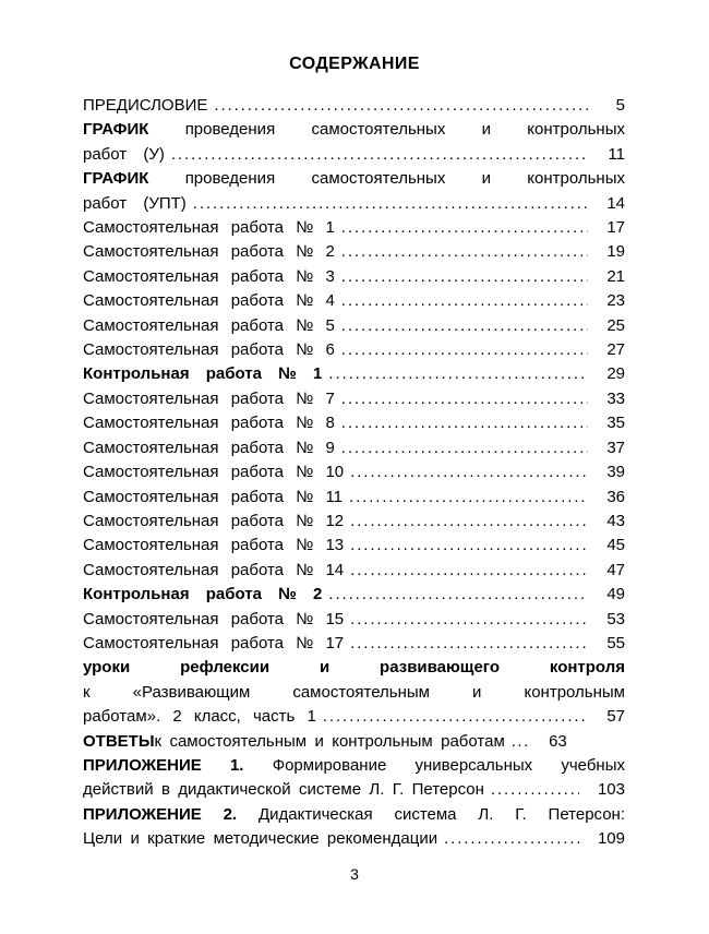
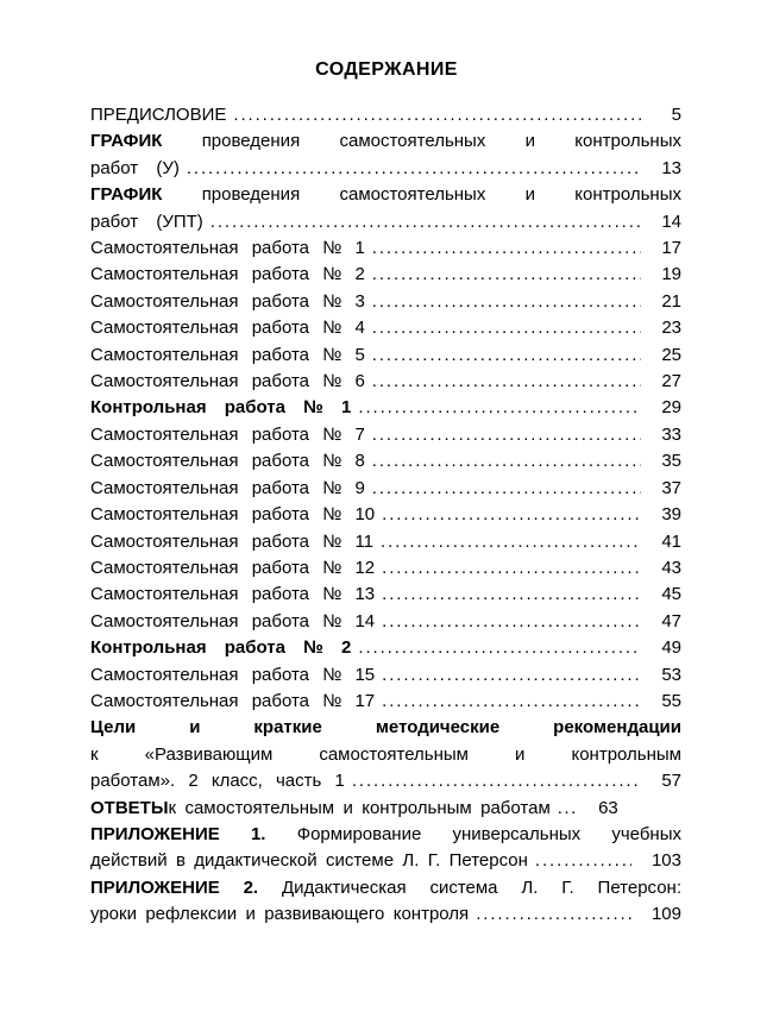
  СОДЕРЖАНИЕ
  ПРЕДИСЛОВИЕ
  5
  ГРАФИК проведения самостоятельных и контрольных
  работ (У)
- 11
+ 13
  ГРАФИК проведения самостоятельных и контрольных
  работ (УПТ)
  14
  Самостоятельная работа № 1
  17
  Самостоятельная работа № 2
  19
  Самостоятельная работа № 3
  21
  Самостоятельная работа № 4
  23
  Самостоятельная работа № 5
  25
  Самостоятельная работа № 6
  27
  Контрольная работа № 1
  29
  Самостоятельная работа № 7
  33
  Самостоятельная работа № 8
  35
  Самостоятельная работа № 9
  37
  Самостоятельная работа № 10
  39
  Самостоятельная работа № 11
- 36
+ 41
  Самостоятельная работа № 12
  43
  Самостоятельная работа № 13
  45
  Самостоятельная работа № 14
  47
  Контрольная работа № 2
  49
  Самостоятельная работа № 15
  53
  Самостоятельная работа № 17
  55
- уроки рефлексии и развивающего контроля
+ Цели и краткие методические рекомендации
  к «Развивающим самостоятельным и контрольным
  работам». 2 класс, часть 1
  57
  ОТВЕТЫ
  к самостоятельным и контрольным работам
  63
  ПРИЛОЖЕНИЕ 1. Формирование универсальных учебных
  действий в дидактической системе Л. Г. Петерсон
  103
  ПРИЛОЖЕНИЕ 2. Дидактическая система Л. Г. Петерсон:
- Цели и краткие методические рекомендации
+ уроки рефлексии и развивающего контроля
  109
- 3
